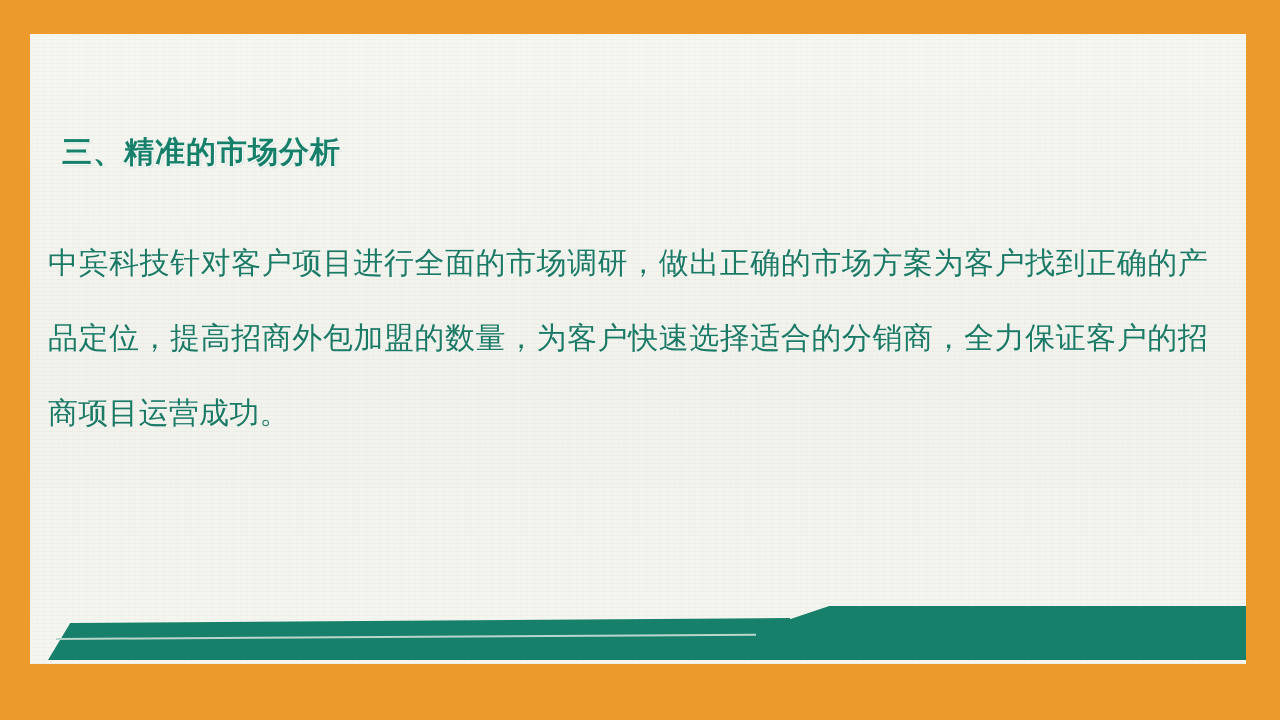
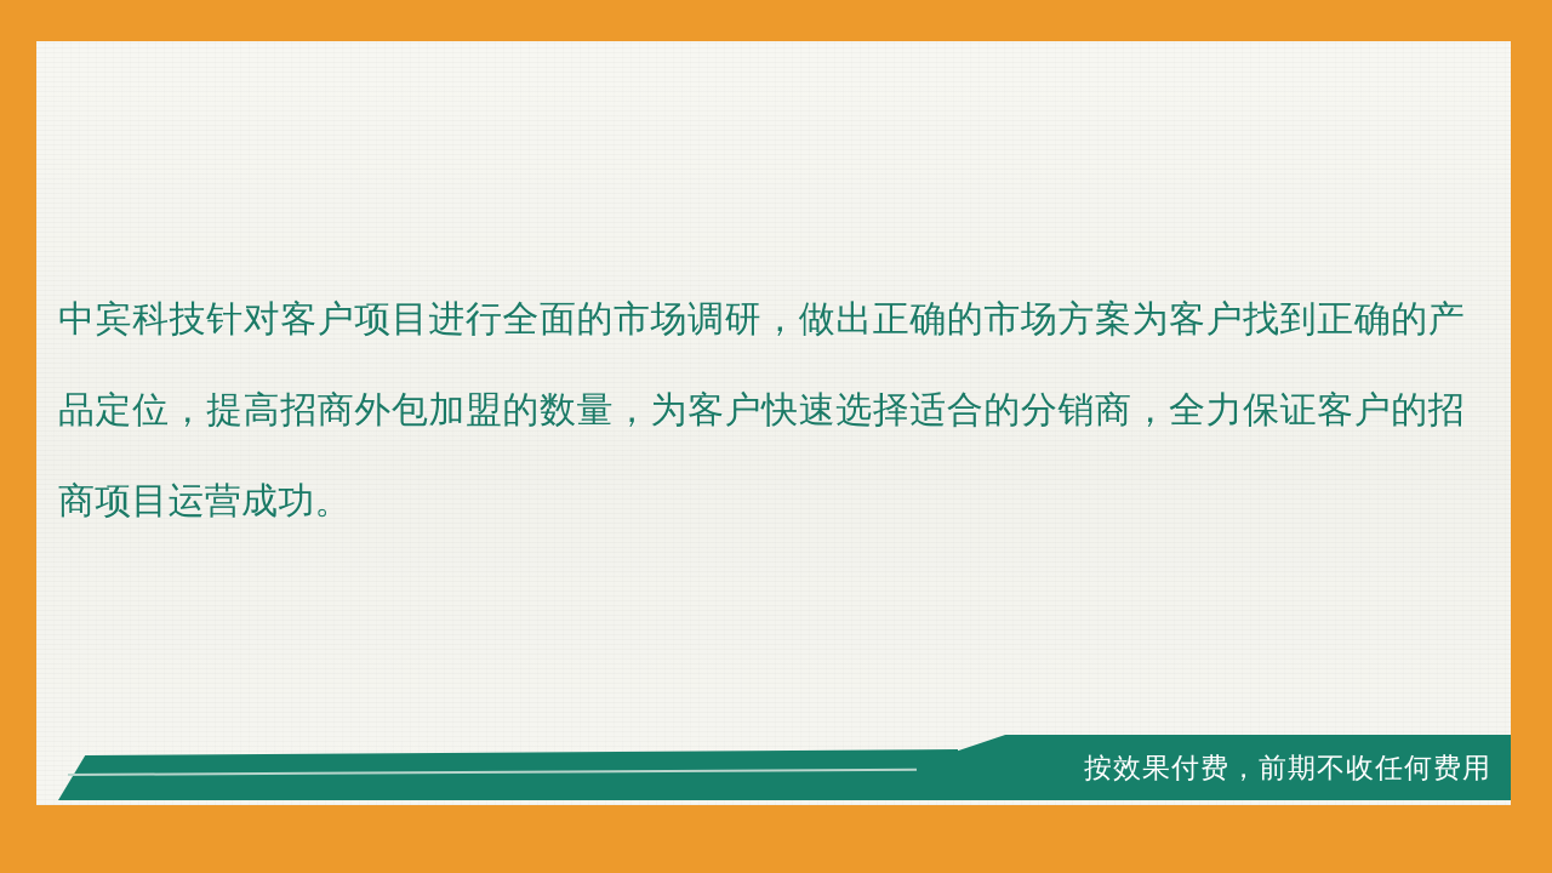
- 三、精准的市场分析
  中宾科技针对客户项目进行全面的市场调研，做出正确的市场方案为客户找到正确的产品定位，提高招商外包加盟的数量，为客户快速选择适合的分销商，全力保证客户的招商项目运营成功。
+ 按效果付费，前期不收任何费用
